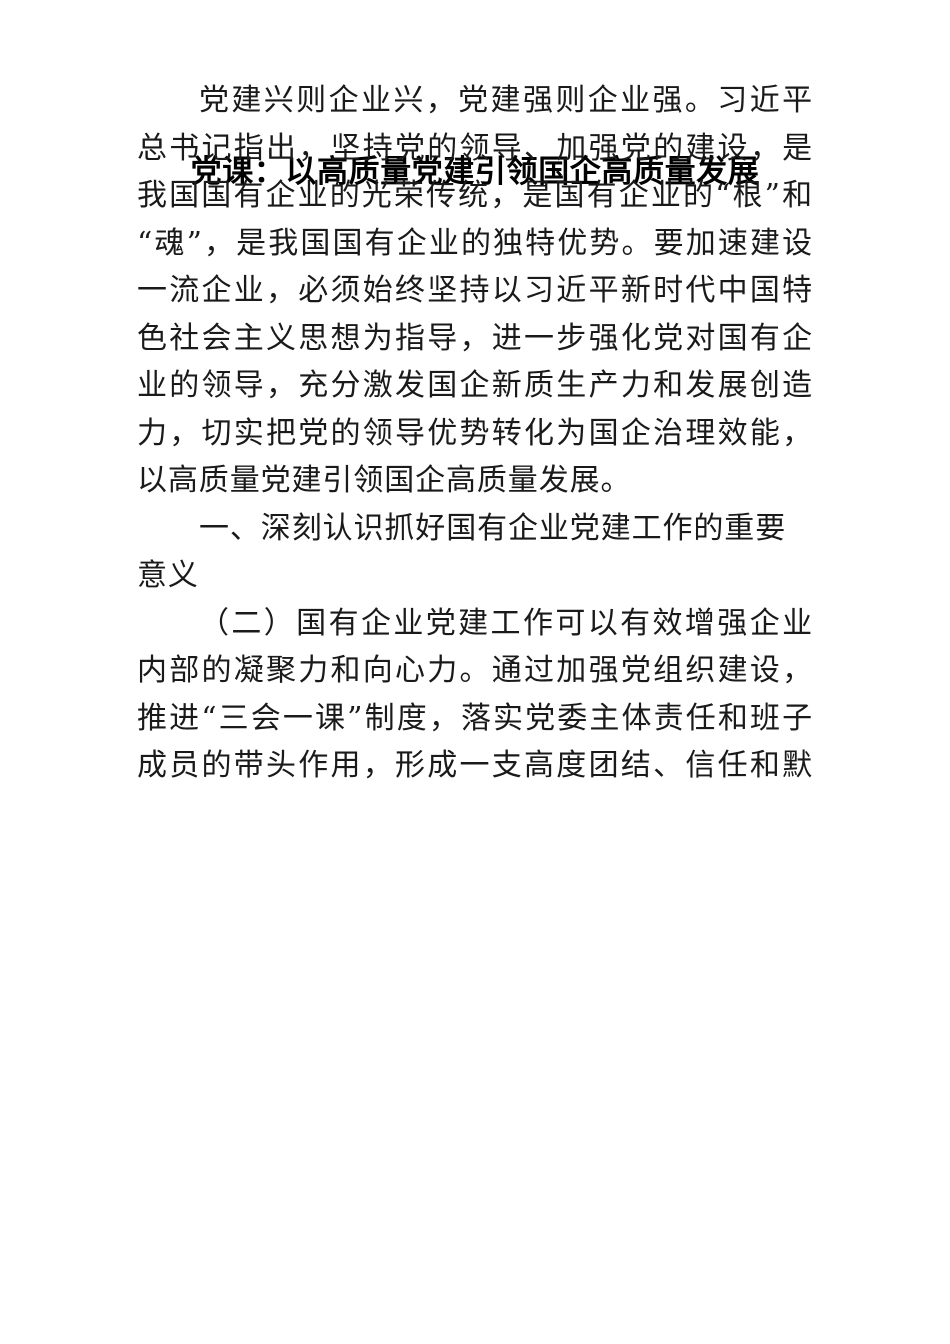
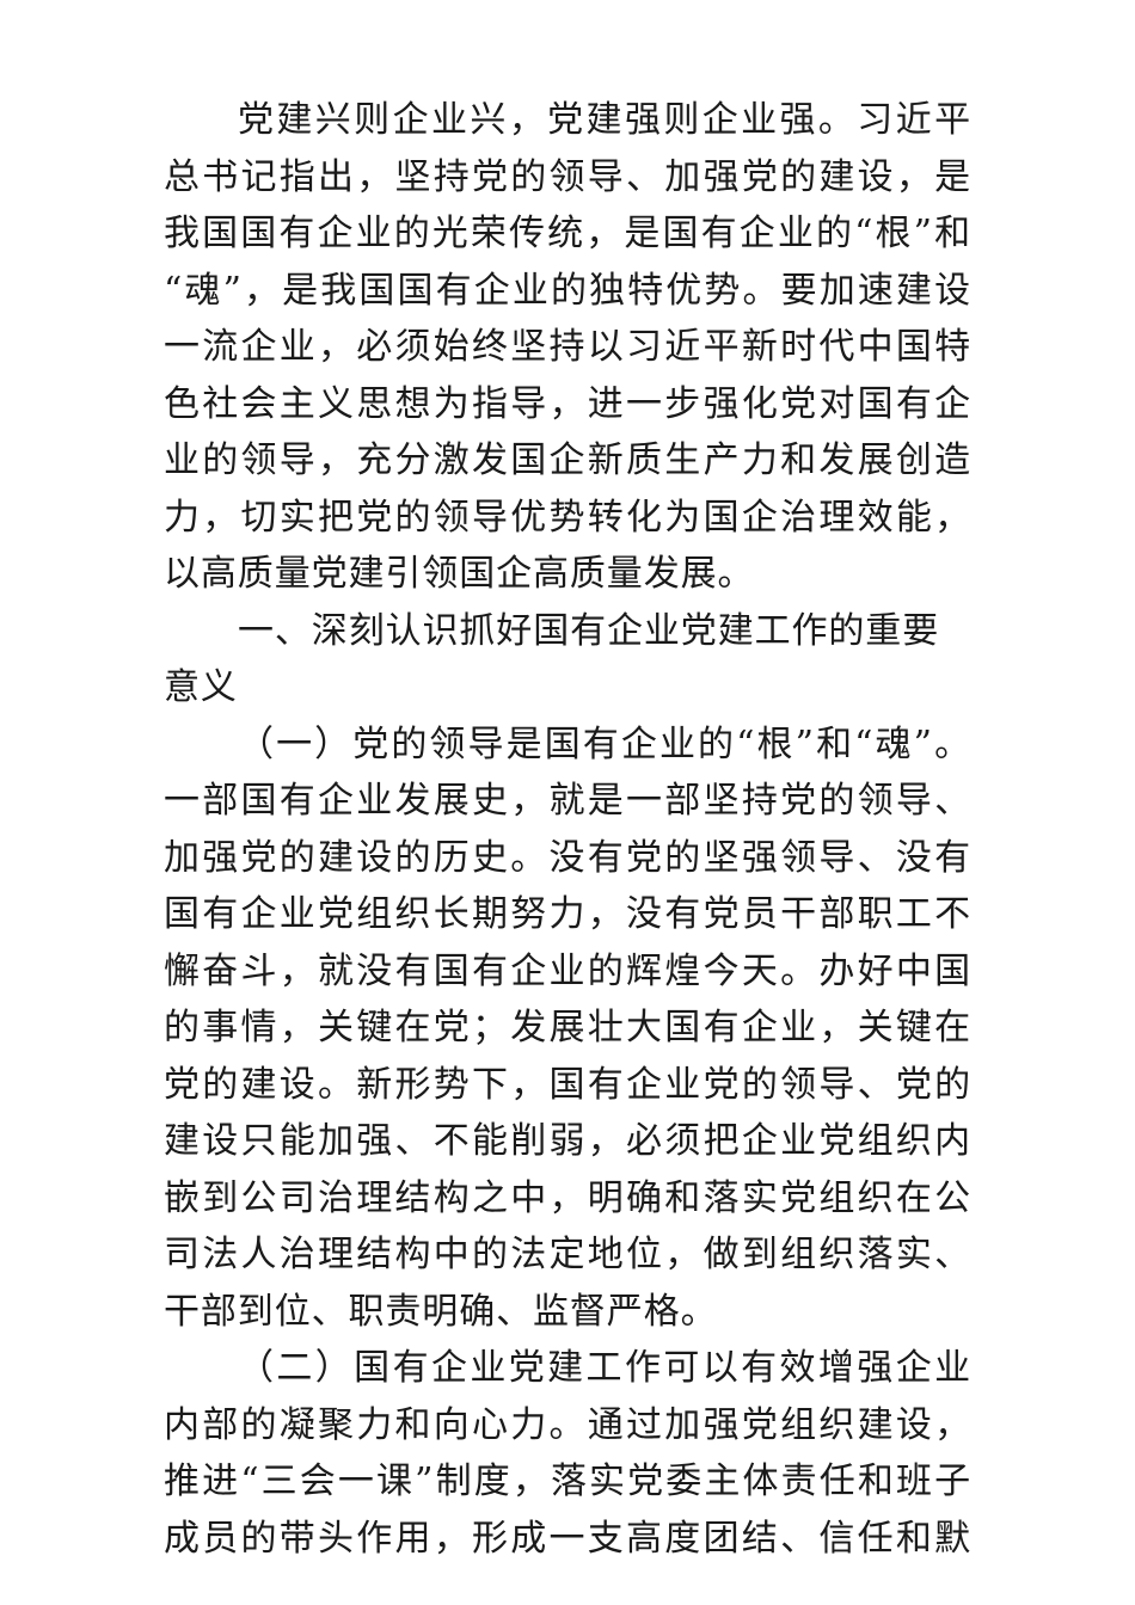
- 党课：以高质量党建引领国企高质量发展
  党建兴则企业兴，党建强则企业强。习近平总书记指出，坚持党的领导、加强党的建设，是我国国有企业的光荣传统，是国有企业的“根”和“魂”，是我国国有企业的独特优势。要加速建设一流企业，必须始终坚持以习近平新时代中国特色社会主义思想为指导，进一步强化党对国有企业的领导，充分激发国企新质生产力和发展创造力，切实把党的领导优势转化为国企治理效能，以高质量党建引领国企高质量发展。
  一、深刻认识抓好国有企业党建工作的重要意义
+ （一）党的领导是国有企业的“根”和“魂”。一部国有企业发展史，就是一部坚持党的领导、加强党的建设的历史。没有党的坚强领导、没有国有企业党组织长期努力，没有党员干部职工不懈奋斗，就没有国有企业的辉煌今天。办好中国的事情，关键在党；发展壮大国有企业，关键在党的建设。新形势下，国有企业党的领导、党的建设只能加强、不能削弱，必须把企业党组织内嵌到公司治理结构之中，明确和落实党组织在公司法人治理结构中的法定地位，做到组织落实、干部到位、职责明确、监督严格。
  （二）国有企业党建工作可以有效增强企业内部的凝聚力和向心力。通过加强党组织建设，推进“三会一课”制度，落实党委主体责任和班子成员的带头作用，形成一支高度团结、信任和默
